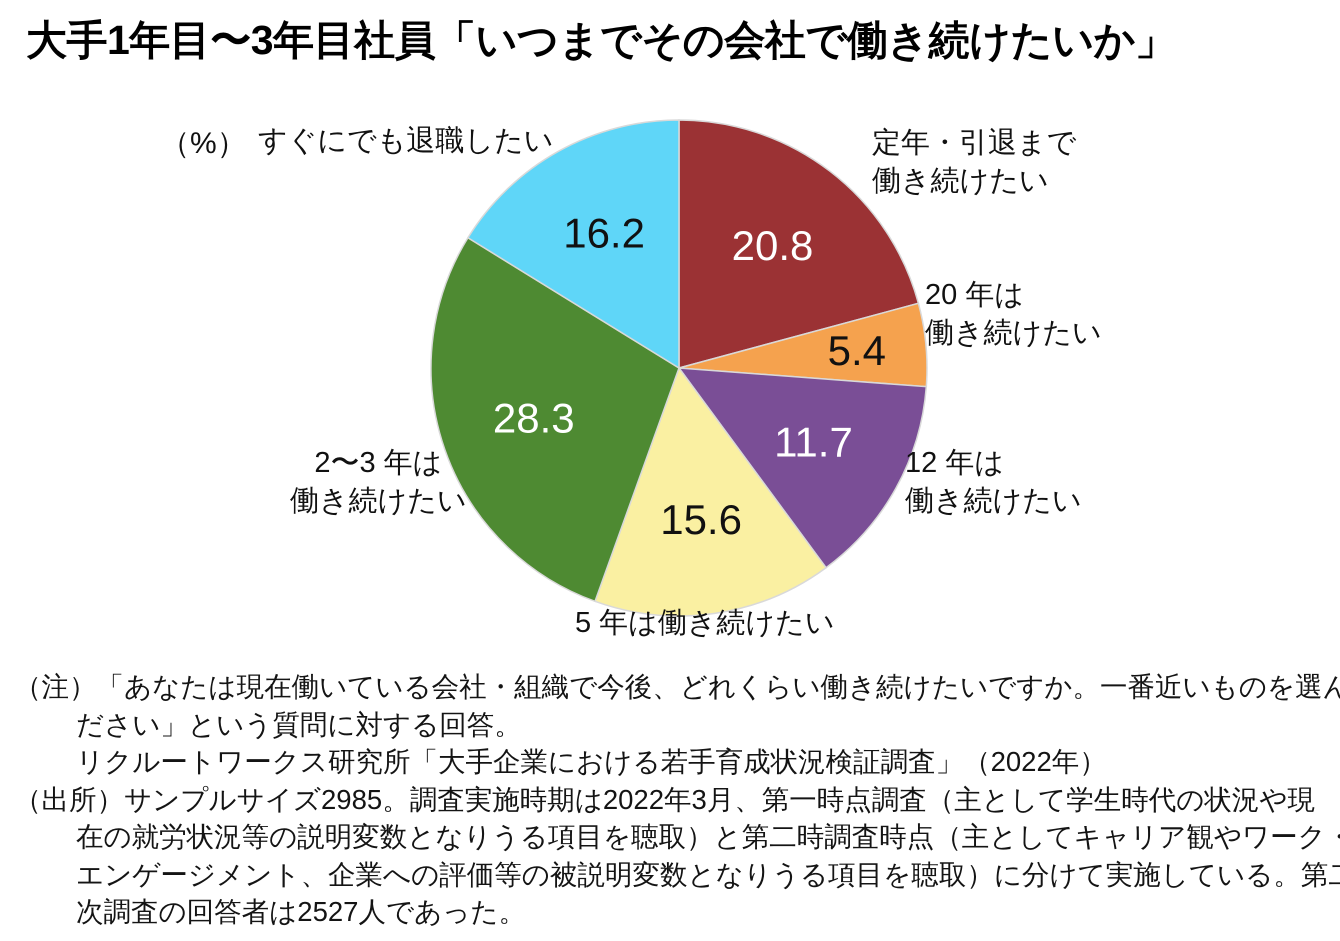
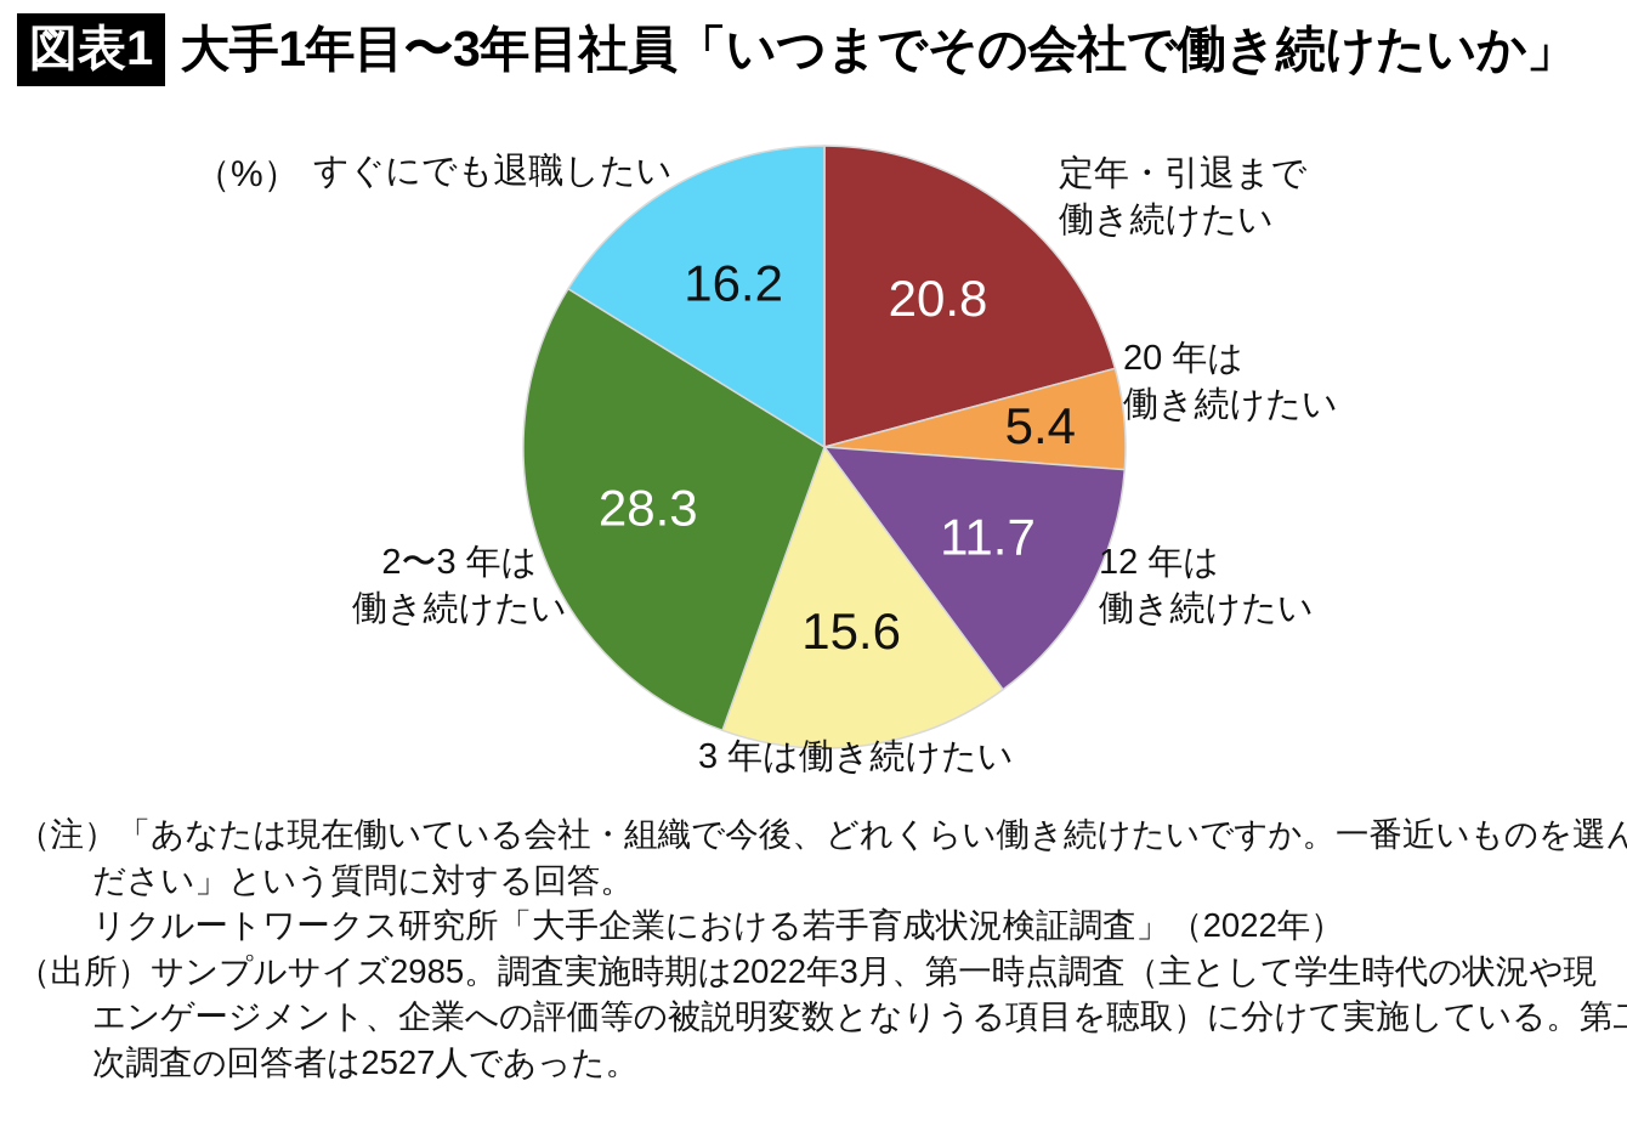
+ 図表1
  大手1年目〜3年目社員「いつまでその会社で働き続けたいか」
  （%）
  20.8
  5.4
  11.7
  15.6
  28.3
  16.2
  定年・引退まで
  働き続けたい
  20 年は
  働き続けたい
  12 年は
  働き続けたい
- 5 年は働き続けたい
+ 3 年は働き続けたい
  2〜3 年は
  働き続けたい
  すぐにでも退職したい
  （注）「あなたは現在働いている会社・組織で今後、どれくらい働き続けたいですか。一番近いものを選ん
  ださい」という質問に対する回答。
  リクルートワークス研究所「大手企業における若手育成状況検証調査」（2022年）
  （出所）サンプルサイズ2985。調査実施時期は2022年3月、第一時点調査（主として学生時代の状況や現
- 在の就労状況等の説明変数となりうる項目を聴取）と第二時調査時点（主としてキャリア観やワーク・
  エンゲージメント、企業への評価等の被説明変数となりうる項目を聴取）に分けて実施している。第
  次調査の回答者は2527人であった。
